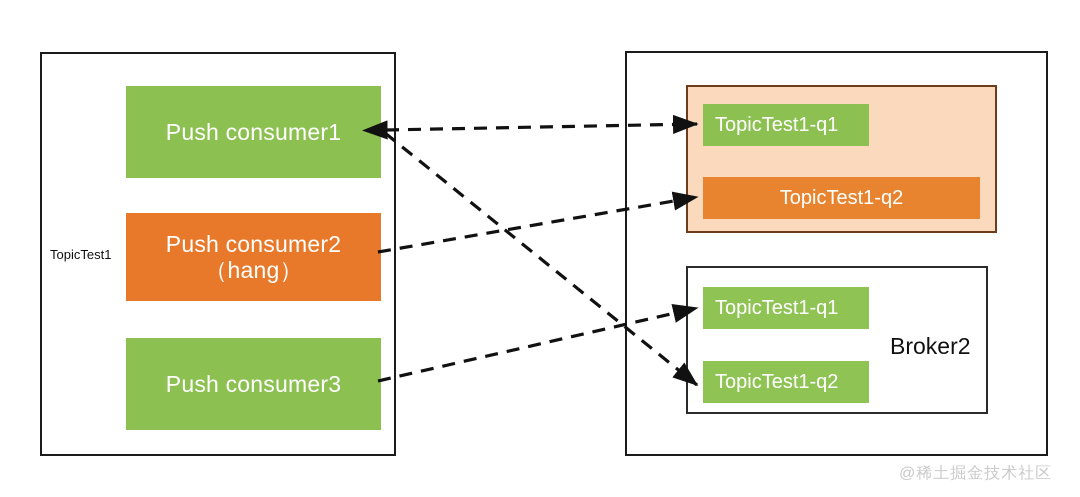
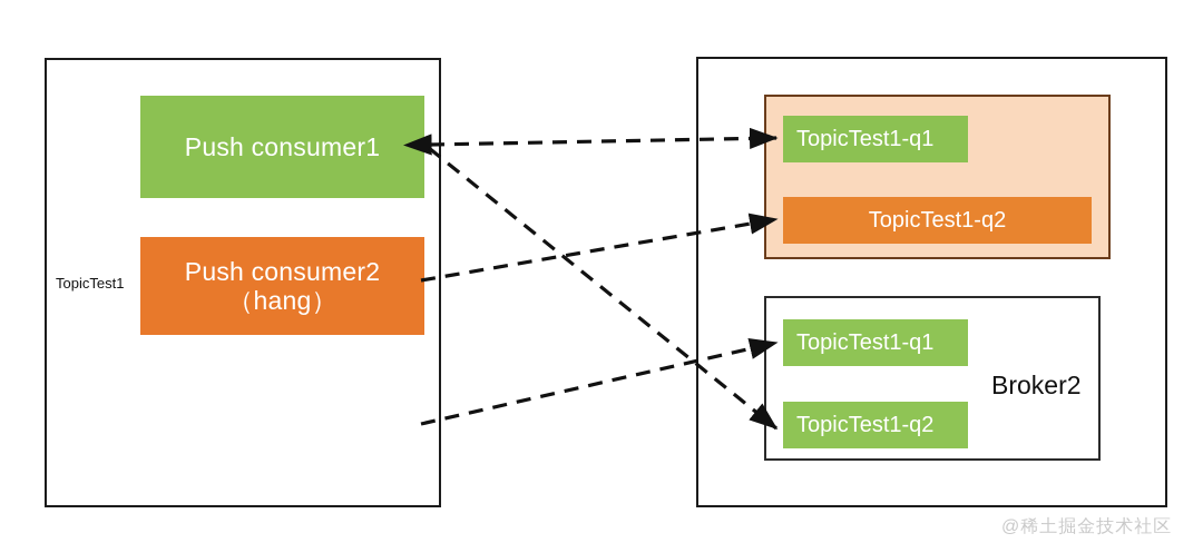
  TopicTest1
  Push consumer1
  Push consumer2
  （hang）
- Push consumer3
  TopicTest1-q1
  TopicTest1-q2
  Broker2
  TopicTest1-q1
  TopicTest1-q2
  @稀土掘金技术社区
